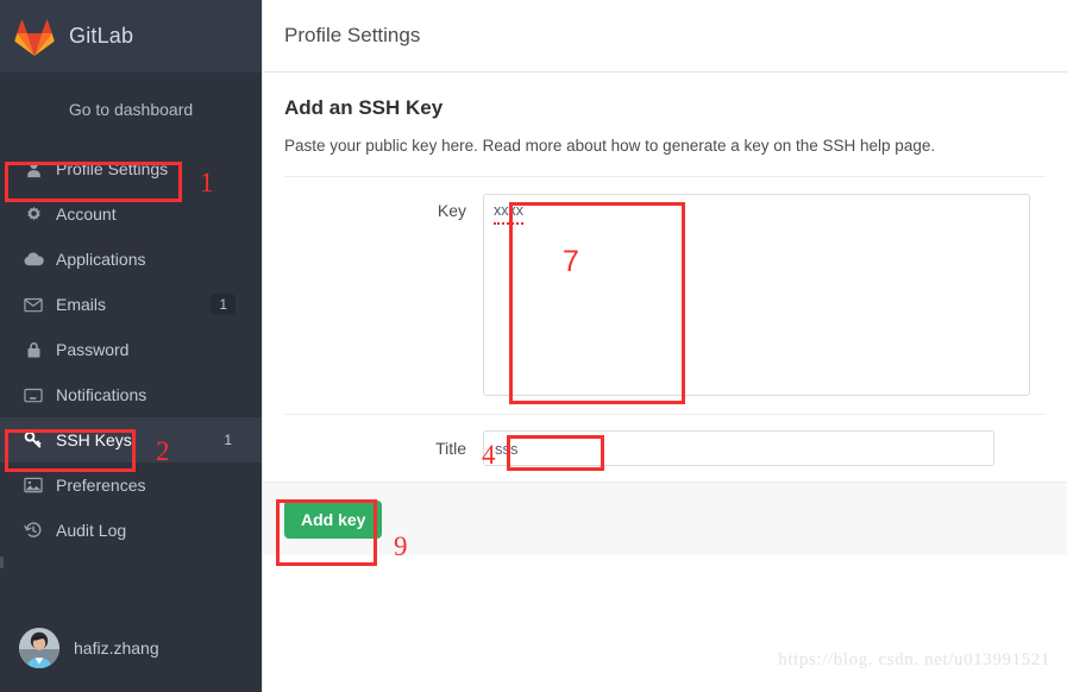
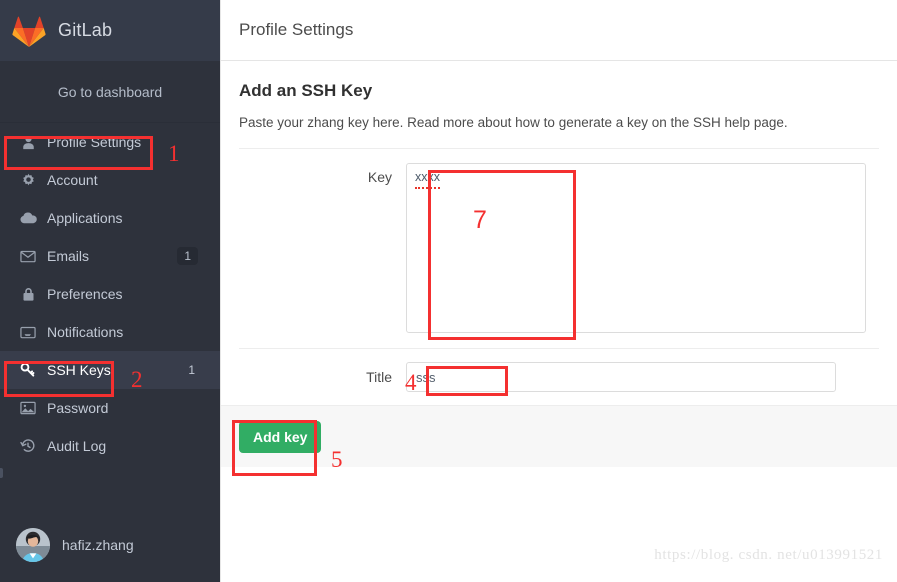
  GitLab
  Go to dashboard
  Profile Settings
  Account
  Applications
  Emails
  1
- Password
+ Preferences
  Notifications
  SSH Keys
  1
- Preferences
+ Password
  Audit Log
  hafiz.zhang
  Profile Settings
  Add an SSH Key
- Paste your public key here. Read more about how to generate a key on the SSH help page.
+ Paste your zhang key here. Read more about how to generate a key on the SSH help page.
  Key
  xxxx
  Title
  sss
  Add key
  https://blog. csdn. net/u013991521
  1
  2
  7
  4
- 9
+ 5
